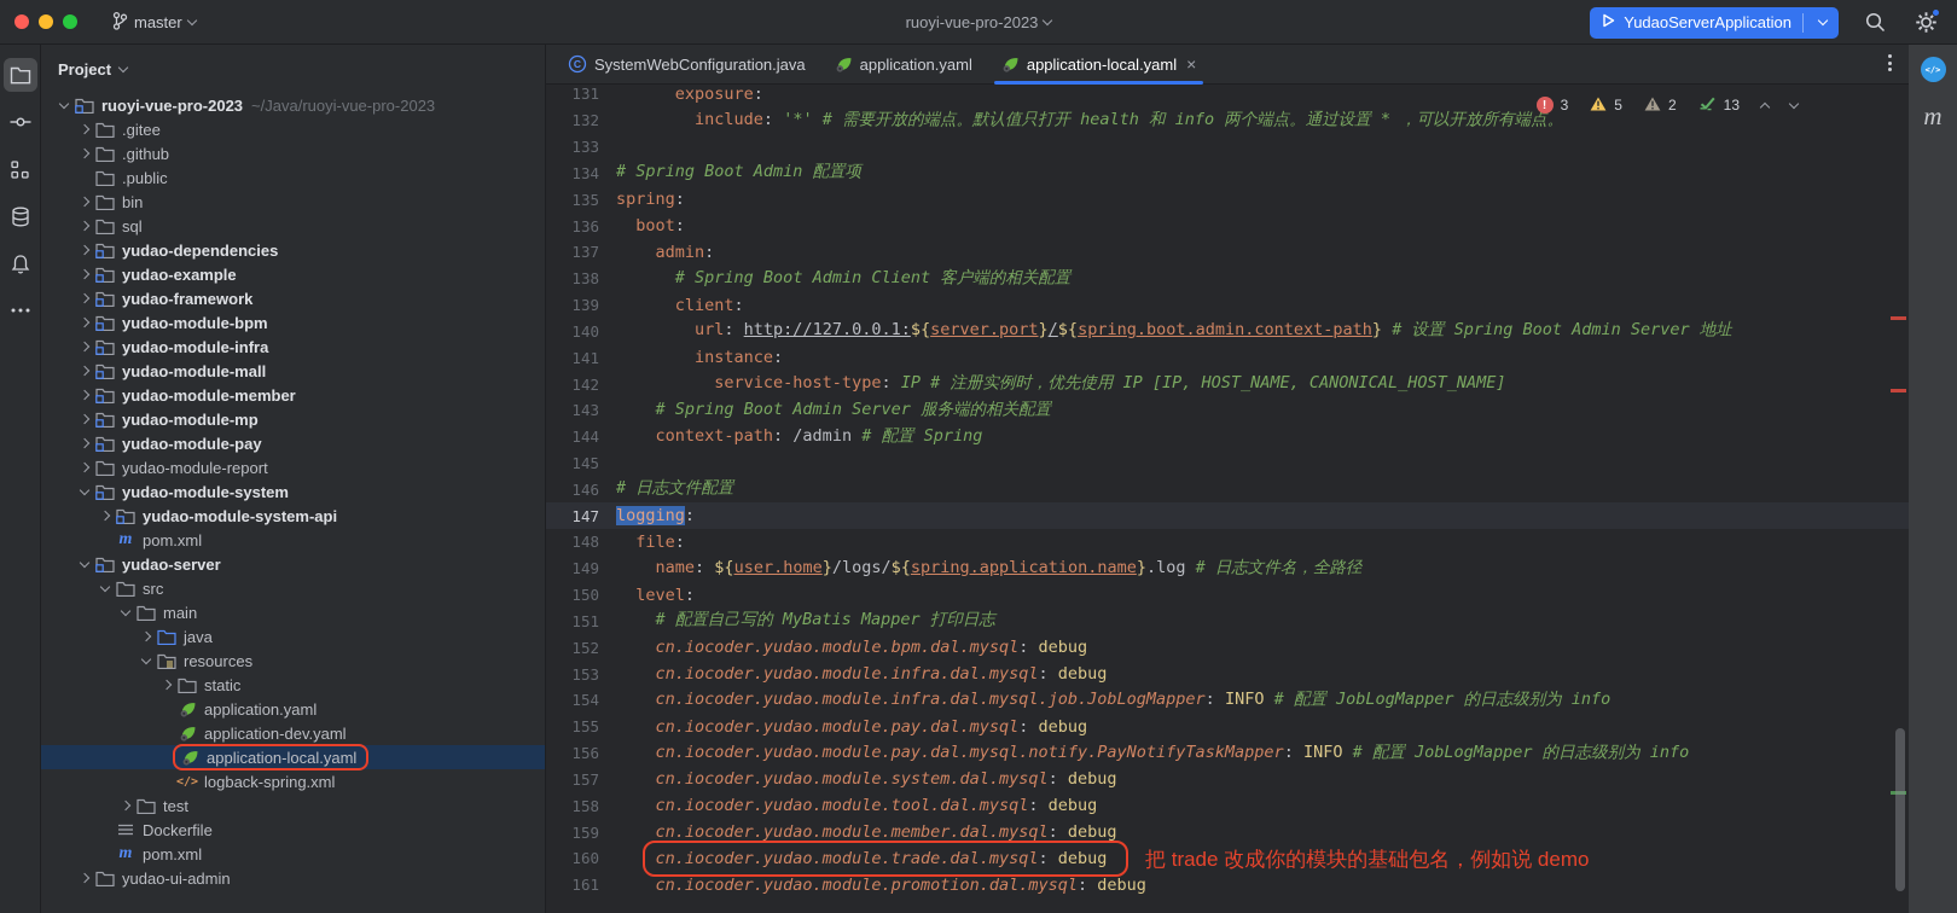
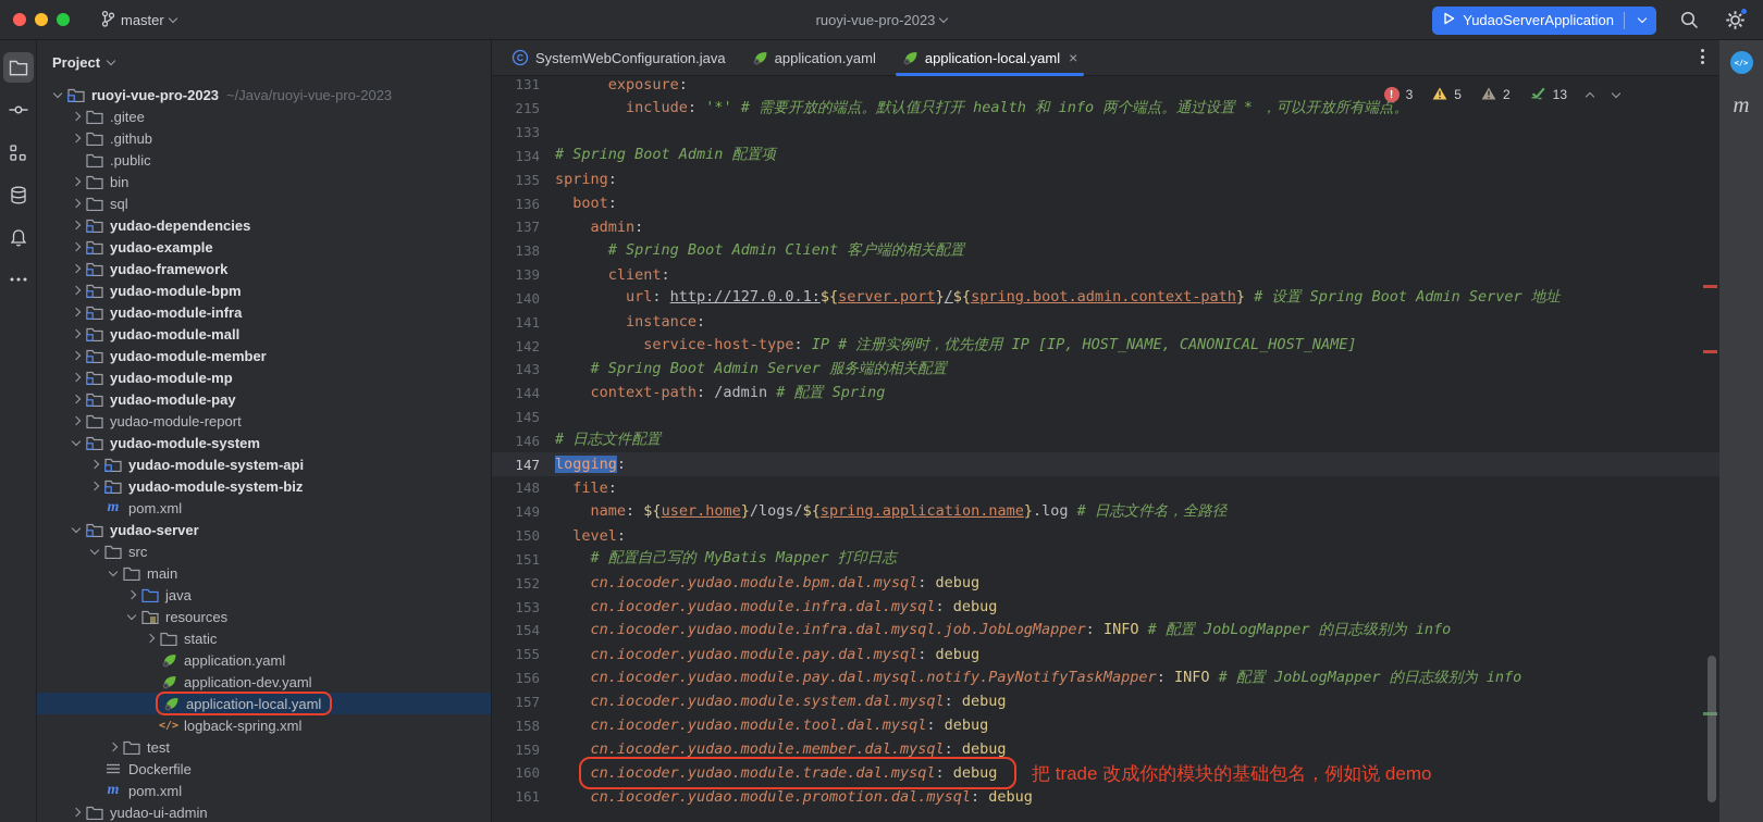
  master
  ruoyi-vue-pro-2023
  YudaoServerApplication
  Project
  ruoyi-vue-pro-2023
  ~/Java/ruoyi-vue-pro-2023
  .gitee
  .github
  .public
  bin
  sql
  yudao-dependencies
  yudao-example
  yudao-framework
  yudao-module-bpm
  yudao-module-infra
  yudao-module-mall
  yudao-module-member
  yudao-module-mp
  yudao-module-pay
  yudao-module-report
  yudao-module-system
  yudao-module-system-api
+ yudao-module-system-biz
  m
  pom.xml
  yudao-server
  src
  main
  java
  resources
  static
  application.yaml
  application-dev.yaml
  application-local.yaml
  </>
  logback-spring.xml
  test
  Dockerfile
  m
  pom.xml
  yudao-ui-admin
  C
  SystemWebConfiguration.java
  application.yaml
  application-local.yaml
  ×
  131
  exposure:
- 132
+ 215
  include: '*' # 需要开放的端点。默认值只打开 health 和 info 两个端点。通过设置 * ，可以开放所有端点。
  133
  134
  # Spring Boot Admin 配置项
  135
  spring:
  136
  boot:
  137
  admin:
  138
  # Spring Boot Admin Client 客户端的相关配置
  139
  client:
  140
  url: http://127.0.0.1:${server.port}/${spring.boot.admin.context-path} # 设置 Spring Boot Admin Server 地址
  141
  instance:
  142
  service-host-type: IP # 注册实例时，优先使用 IP [IP, HOST_NAME, CANONICAL_HOST_NAME]
  143
  # Spring Boot Admin Server 服务端的相关配置
  144
  context-path: /admin # 配置 Spring
  145
  146
  # 日志文件配置
  147
  logging:
  148
  file:
  149
  name: ${user.home}/logs/${spring.application.name}.log # 日志文件名，全路径
  150
  level:
  151
  # 配置自己写的 MyBatis Mapper 打印日志
  152
  cn.iocoder.yudao.module.bpm.dal.mysql: debug
  153
  cn.iocoder.yudao.module.infra.dal.mysql: debug
  154
  cn.iocoder.yudao.module.infra.dal.mysql.job.JobLogMapper: INFO # 配置 JobLogMapper 的日志级别为 info
  155
  cn.iocoder.yudao.module.pay.dal.mysql: debug
  156
  cn.iocoder.yudao.module.pay.dal.mysql.notify.PayNotifyTaskMapper: INFO # 配置 JobLogMapper 的日志级别为 info
  157
  cn.iocoder.yudao.module.system.dal.mysql: debug
  158
  cn.iocoder.yudao.module.tool.dal.mysql: debug
  159
  cn.iocoder.yudao.module.member.dal.mysql: debug
  160
  cn.iocoder.yudao.module.trade.dal.mysql: debug
  161
  cn.iocoder.yudao.module.promotion.dal.mysql: debug
  !
  3
  5
  2
  13
  把 trade 改成你的模块的基础包名，例如说 demo
  </>
  m
